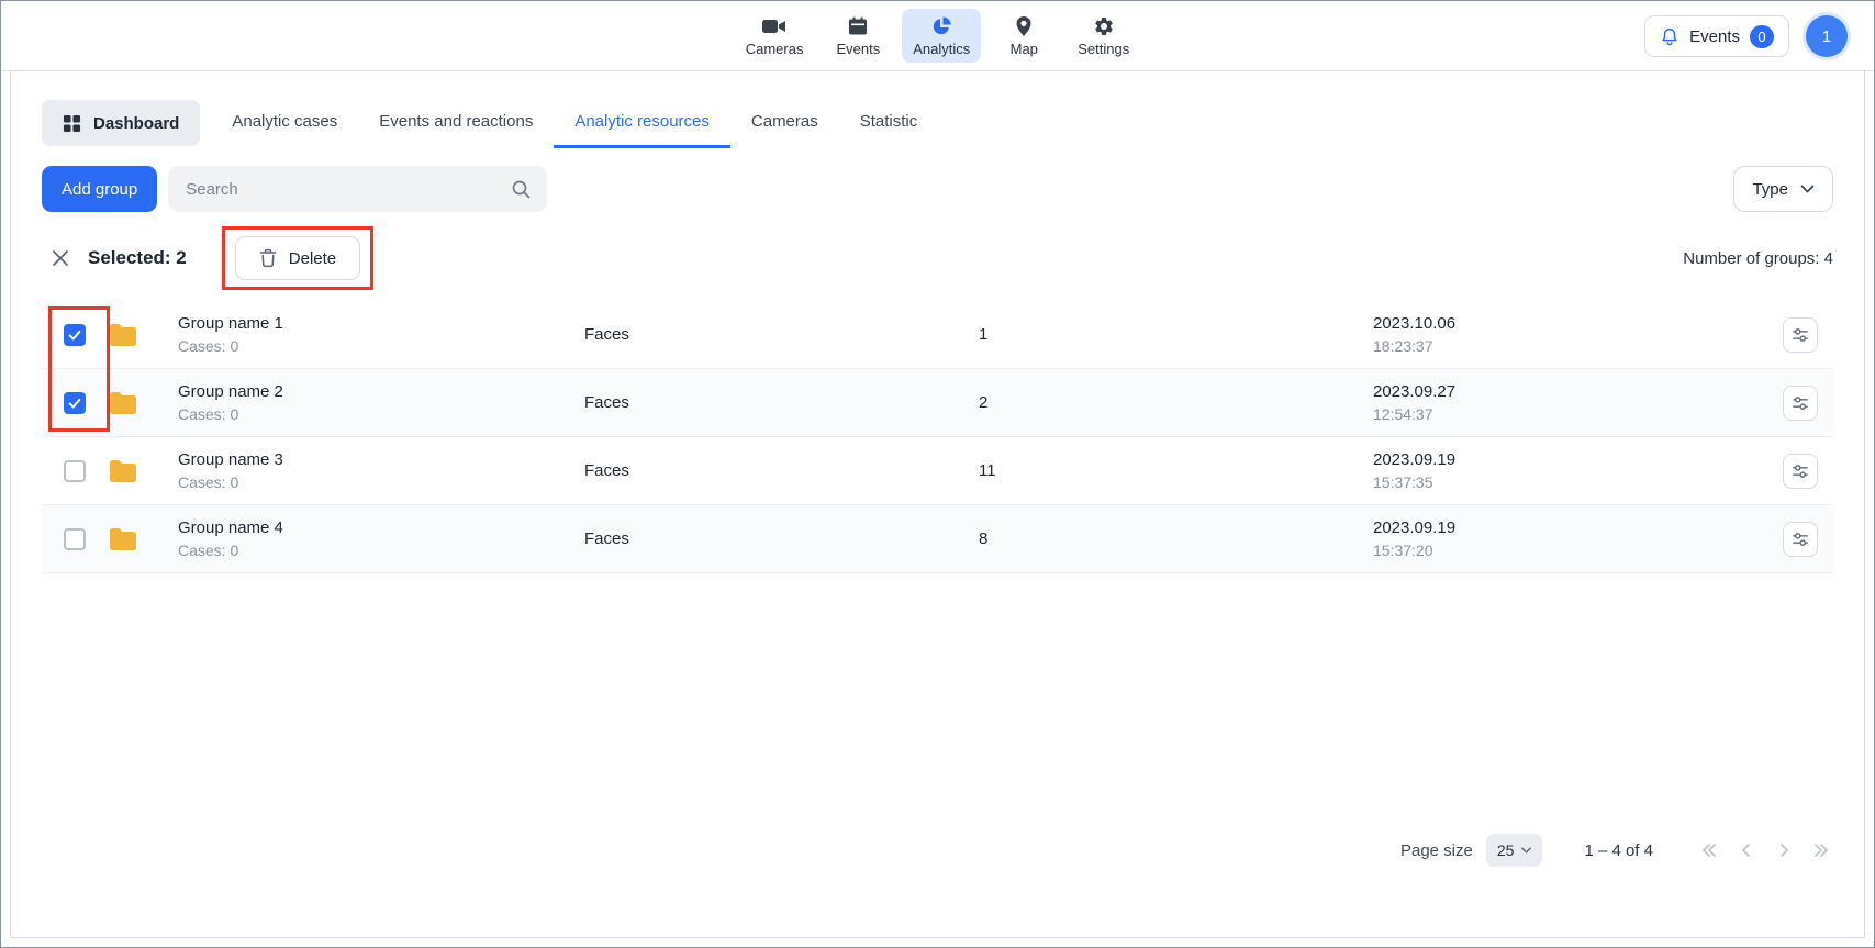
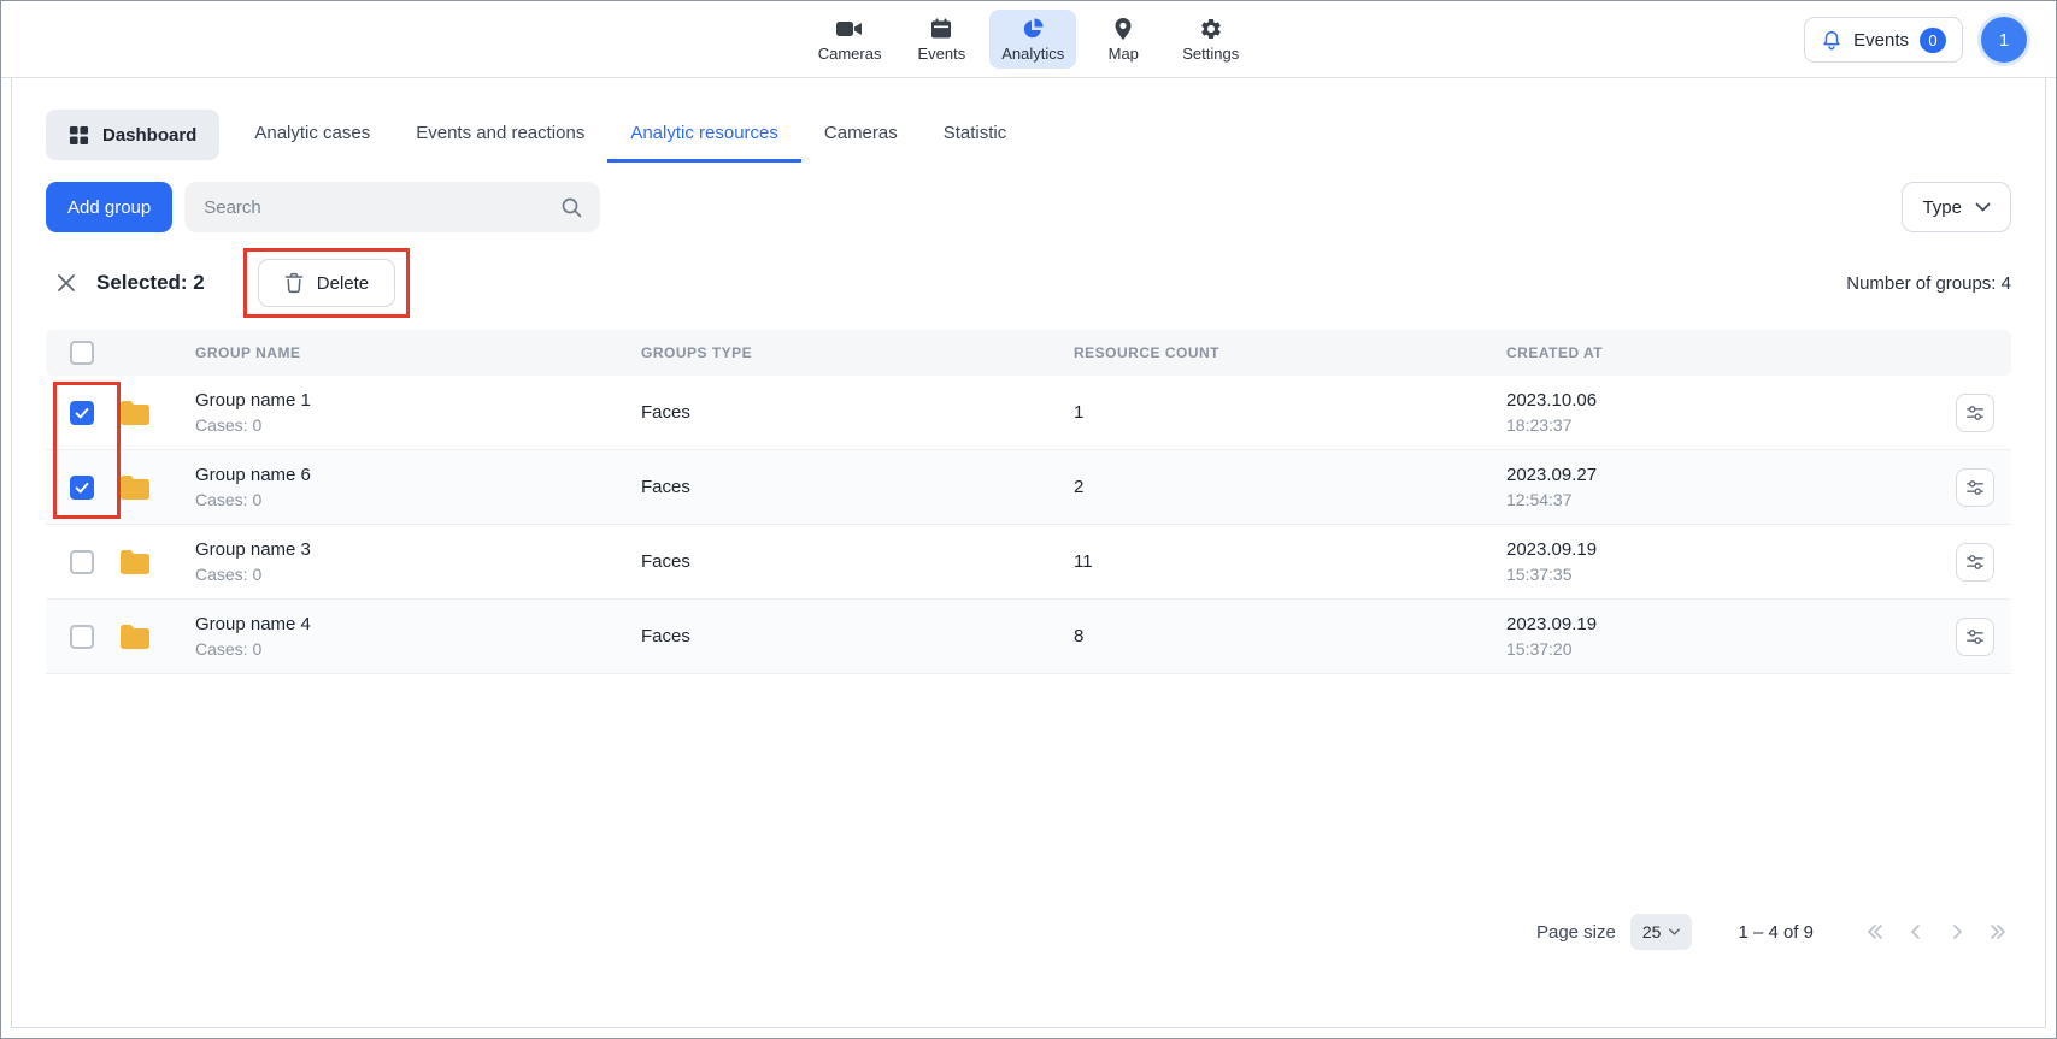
  Cameras
  Events
  Analytics
  Map
  Settings
  Events
  0
  1
  Dashboard
  Analytic cases
  Events and reactions
  Analytic resources
  Cameras
  Statistic
  Add group
  Search
  Type
  Selected: 2
  Delete
  Number of groups: 4
+ GROUP NAME
+ GROUPS TYPE
+ RESOURCE COUNT
+ CREATED AT
  Group name 1
  Cases: 0
  Faces
  1
  2023.10.06
  18:23:37
- Group name 2
+ Group name 6
  Cases: 0
  Faces
  2
  2023.09.27
  12:54:37
  Group name 3
  Cases: 0
  Faces
  11
  2023.09.19
  15:37:35
  Group name 4
  Cases: 0
  Faces
  8
  2023.09.19
  15:37:20
  Page size
  25
- 1 – 4 of 4
+ 1 – 4 of 9
